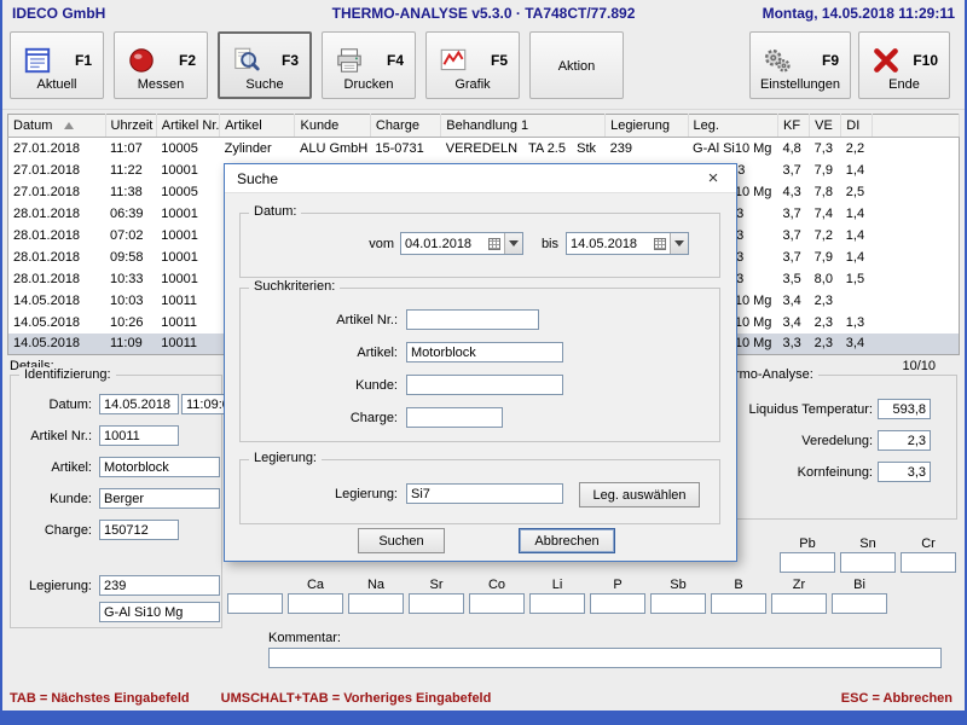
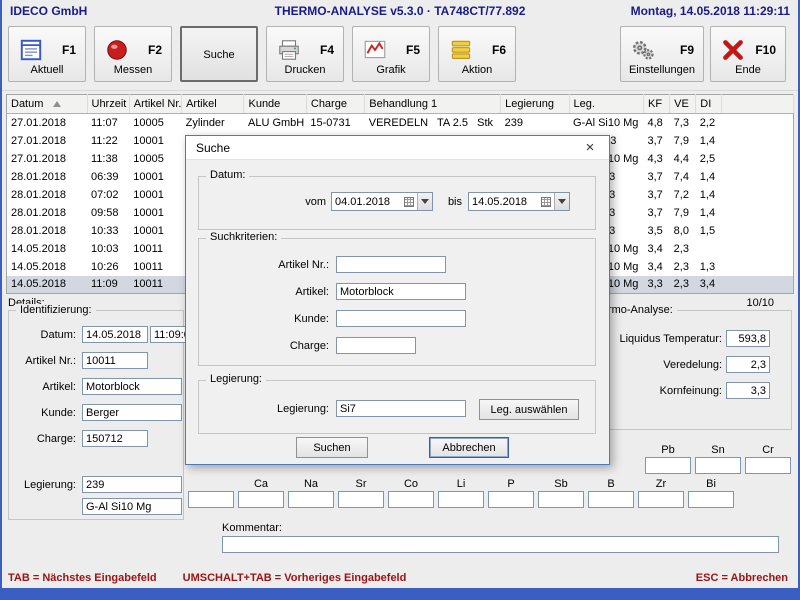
  IDECO GmbH
  THERMO-ANALYSE v5.3.0 · TA748CT/77.892
  Montag, 14.05.2018 11:29:11
  F1
  Aktuell
  F2
  Messen
- F3
  Suche
  F4
  Drucken
  F5
  Grafik
+ F6
  Aktion
  F9
  Einstellungen
  F10
  Ende
  Datum	Uhrzeit	Artikel Nr.	Artikel	Kunde	Charge	Behandlung 1	Legierung	Leg.	KF	VE	DI
  27.01.2018	11:07	10005	Zylinder	ALU GmbH	15-0731	VEREDELN TA 2.5 Stk	239	G-Al Si10 Mg	4,8	7,3	2,2
  27.01.2018	11:22	10001						3	3,7	7,9	1,4
- 27.01.2018	11:38	10005						10 Mg	4,3	7,8	2,5
+ 27.01.2018	11:38	10005						10 Mg	4,3	4,4	2,5
  28.01.2018	06:39	10001						3	3,7	7,4	1,4
  28.01.2018	07:02	10001						3	3,7	7,2	1,4
  28.01.2018	09:58	10001						3	3,7	7,9	1,4
  28.01.2018	10:33	10001						3	3,5	8,0	1,5
  14.05.2018	10:03	10011						10 Mg	3,4	2,3
  14.05.2018	10:26	10011						10 Mg	3,4	2,3	1,3
  14.05.2018	11:09	10011						10 Mg	3,3	2,3	3,4
  Details:
  10/10
  Identifizierung:
  Datum:
  14.05.2018
  11:09:
  Artikel Nr.:
  10011
  Artikel:
  Motorblock
  Kunde:
  Berger
  Charge:
  150712
  Legierung:
  239
  G-Al Si10 Mg
  mo-Analyse:
  Liquidus Temperatur:
  593,8
  Veredelung:
  2,3
  Kornfeinung:
  3,3
  Pb
  Sn
  Cr
  Ca
  Na
  Sr
  Co
  Li
  P
  Sb
  B
  Zr
  Bi
  Kommentar:
  TAB = Nächstes Eingabefeld
  UMSCHALT+TAB = Vorheriges Eingabefeld
  ESC = Abbrechen
  Suche
  ×
  Datum:
  vom
  04.01.2018
  bis
  14.05.2018
  Suchkriterien:
  Artikel Nr.:
  Artikel:
  Motorblock
  Kunde:
  Charge:
  Legierung:
  Legierung:
  Si7
  Leg. auswählen
  Suchen
  Abbrechen
